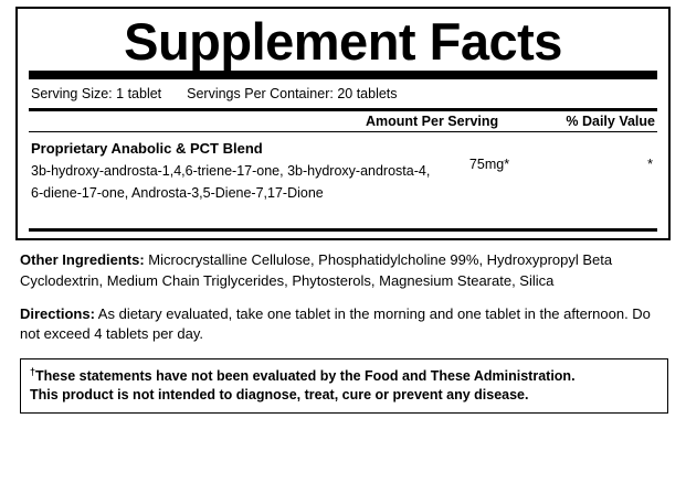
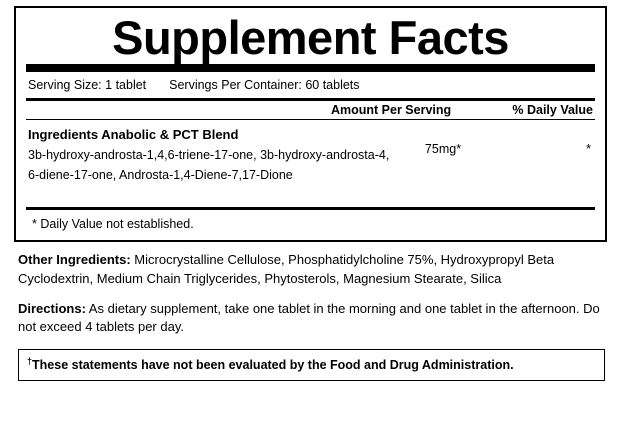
  Supplement Facts
- Serving Size: 1 tablet Servings Per Container: 20 tablets
+ Serving Size: 1 tablet Servings Per Container: 60 tablets
  Amount Per Serving
  % Daily Value
- Proprietary Anabolic & PCT Blend
+ Ingredients Anabolic & PCT Blend
  3b-hydroxy-androsta-1,4,6-triene-17-one, 3b-hydroxy-androsta-4,
- 6-diene-17-one, Androsta-3,5-Diene-7,17-Dione
+ 6-diene-17-one, Androsta-1,4-Diene-7,17-Dione
  75mg*
  *
+ * Daily Value not established.
- Other Ingredients: Microcrystalline Cellulose, Phosphatidylcholine 99%, Hydroxypropyl Beta Cyclodextrin, Medium Chain Triglycerides, Phytosterols, Magnesium Stearate, Silica
+ Other Ingredients: Microcrystalline Cellulose, Phosphatidylcholine 75%, Hydroxypropyl Beta Cyclodextrin, Medium Chain Triglycerides, Phytosterols, Magnesium Stearate, Silica
- Directions: As dietary evaluated, take one tablet in the morning and one tablet in the afternoon. Do not exceed 4 tablets per day.
+ Directions: As dietary supplement, take one tablet in the morning and one tablet in the afternoon. Do not exceed 4 tablets per day.
- †These statements have not been evaluated by the Food and These Administration.
+ †These statements have not been evaluated by the Food and Drug Administration.
- This product is not intended to diagnose, treat, cure or prevent any disease.
